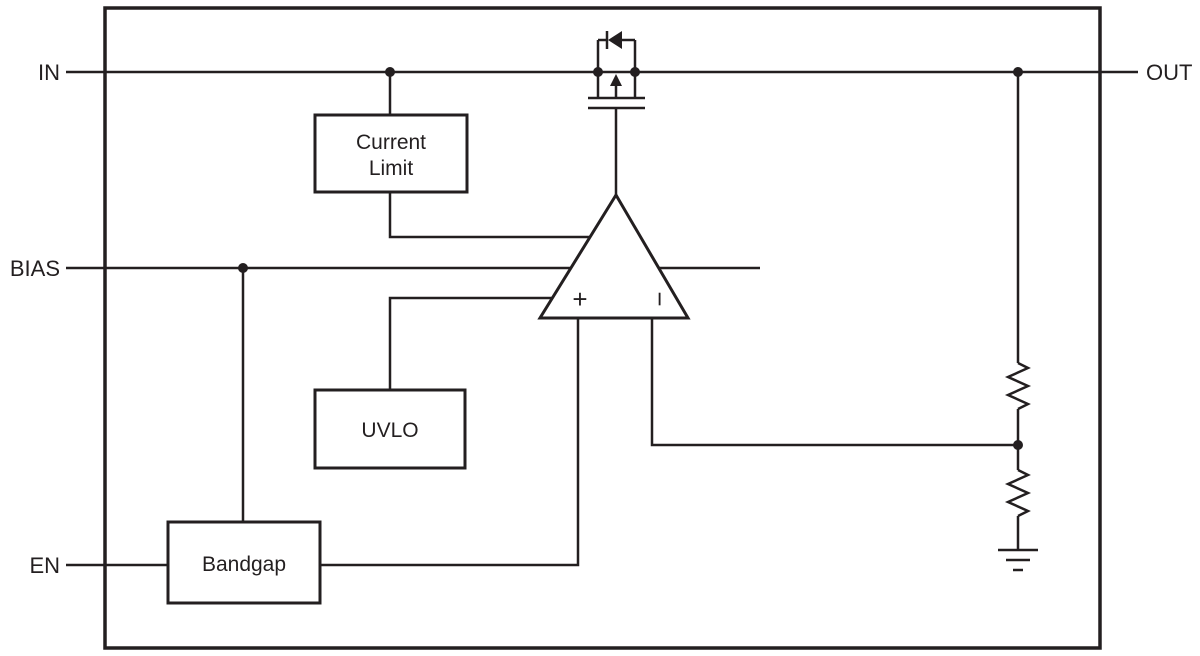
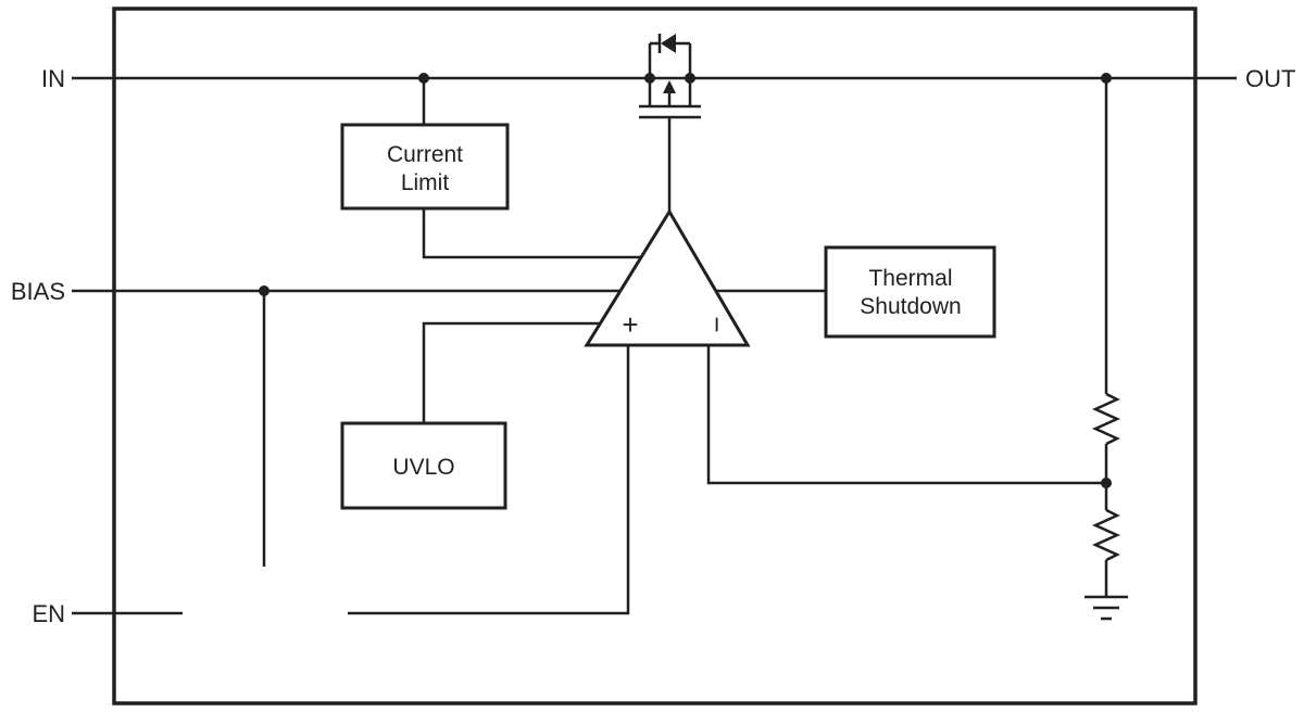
  +
  Current
  Limit
+ Thermal
+ Shutdown
  UVLO
- Bandgap
  IN
  OUT
  BIAS
  EN
